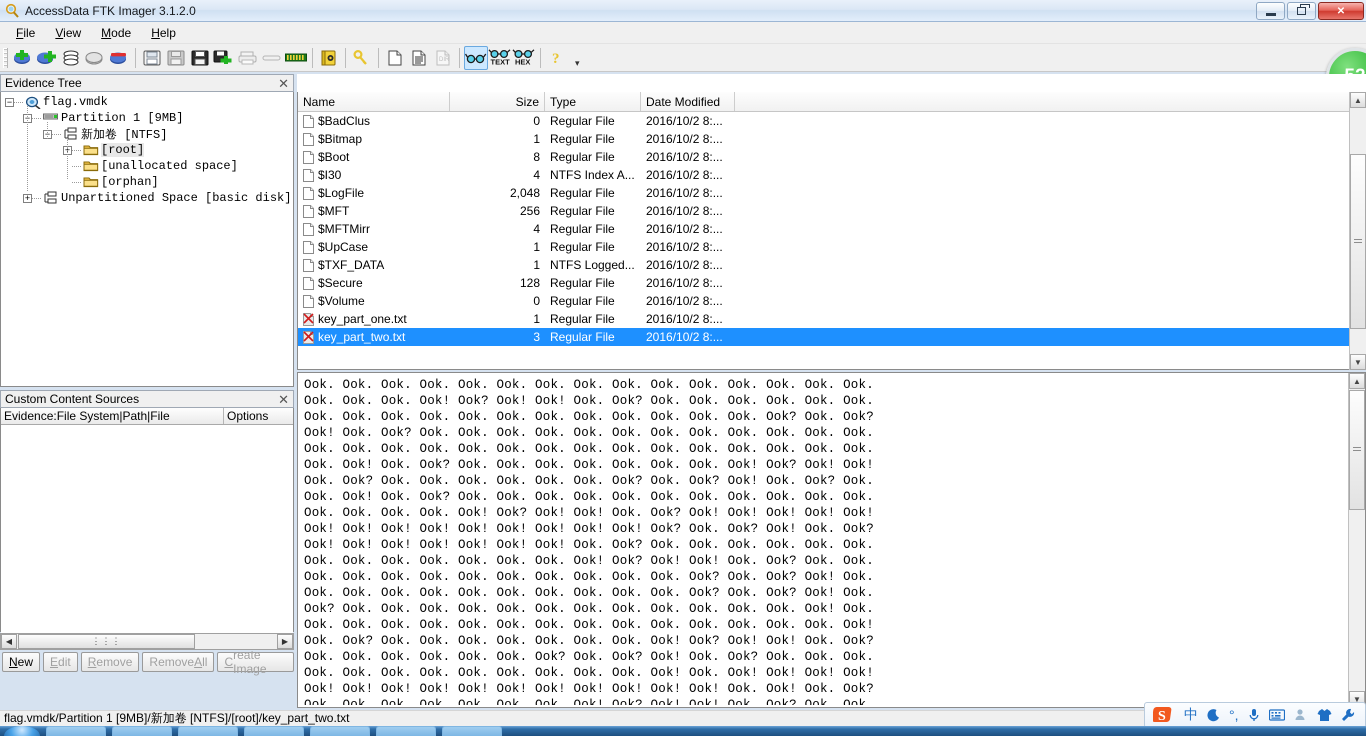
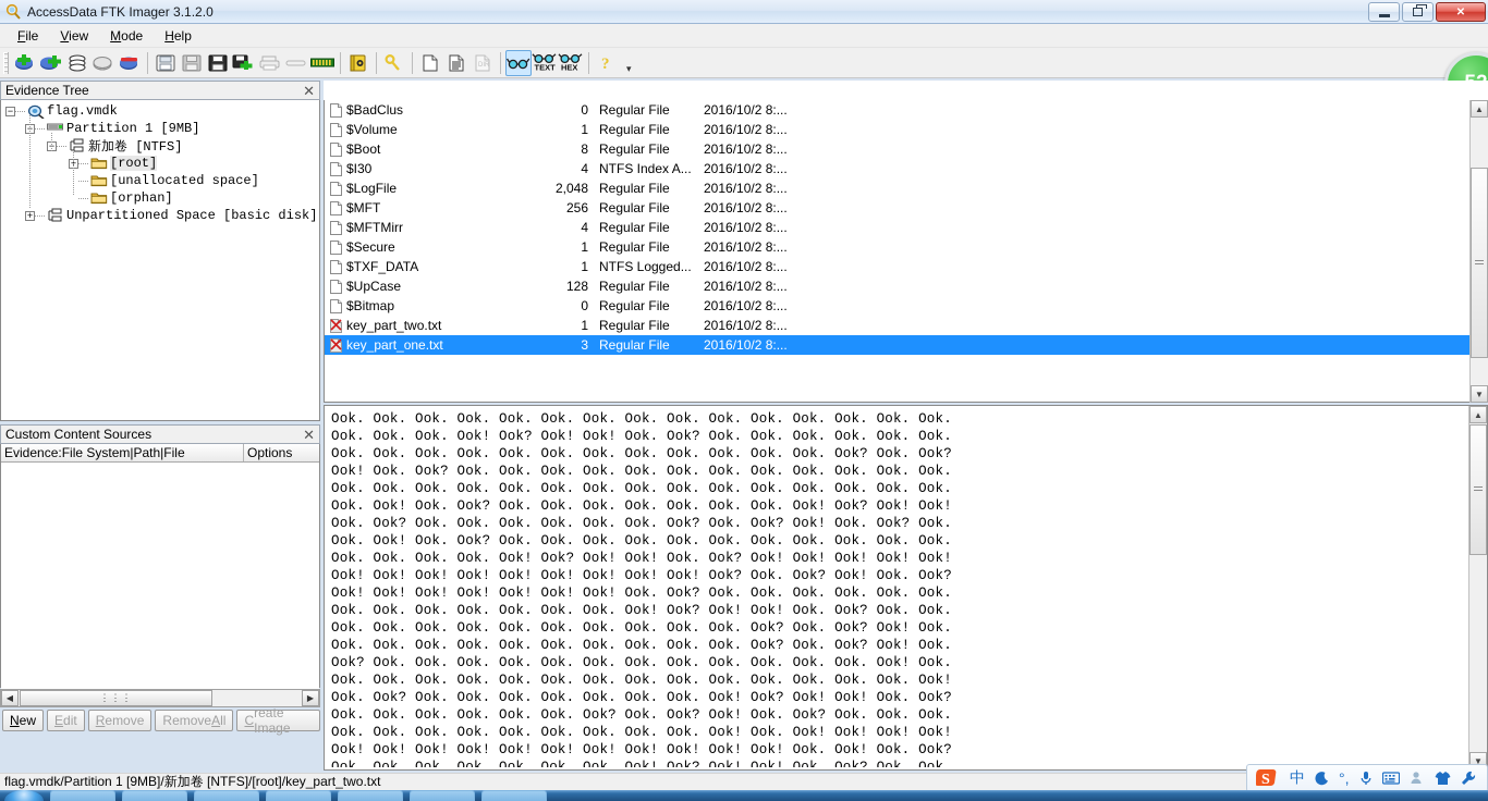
  AccessData FTK Imager 3.1.2.0
  ✕
  File
  View
  Mode
  Help
  TEXT
  HEX
  ?
  ▾
  Evidence Tree
  ✕
  −
  flag.vmdk
  Partition 1 [9MB]
  新加卷 [NTFS]
  [root]
  [unallocated space]
  [orphan]
  +
  Unpartitioned Space [basic disk]
  Custom Content Sources
  ✕
  Evidence:File System|Path|File
  Options
  ◀
  ⋮⋮⋮
  ▶
  N
  ew
  E
  dit
  R
  emove
  Remove
  A
  ll
  C
  reate Image
- Name
- Size
- Type
- Date Modified
  $BadClus
  0
  Regular File
  2016/10/2 8:...
- $Bitmap
+ $Volume
  1
  Regular File
  2016/10/2 8:...
  $Boot
  8
  Regular File
  2016/10/2 8:...
  $I30
  4
  NTFS Index A...
  2016/10/2 8:...
  $LogFile
  2,048
  Regular File
  2016/10/2 8:...
  $MFT
  256
  Regular File
  2016/10/2 8:...
  $MFTMirr
  4
  Regular File
  2016/10/2 8:...
- $UpCase
+ $Secure
  1
  Regular File
  2016/10/2 8:...
  $TXF_DATA
  1
  NTFS Logged...
  2016/10/2 8:...
- $Secure
+ $UpCase
  128
  Regular File
  2016/10/2 8:...
- $Volume
+ $Bitmap
  0
  Regular File
  2016/10/2 8:...
- key_part_one.txt
+ key_part_two.txt
  1
  Regular File
  2016/10/2 8:...
- key_part_two.txt
+ key_part_one.txt
  3
  Regular File
  2016/10/2 8:...
  ▲
  ▼
  Ook. Ook. Ook. Ook. Ook. Ook. Ook. Ook. Ook. Ook. Ook. Ook. Ook. Ook. Ook.
  Ook. Ook. Ook. Ook! Ook? Ook! Ook! Ook. Ook? Ook. Ook. Ook. Ook. Ook. Ook.
  Ook. Ook. Ook. Ook. Ook. Ook. Ook. Ook. Ook. Ook. Ook. Ook. Ook? Ook. Ook?
  Ook! Ook. Ook? Ook. Ook. Ook. Ook. Ook. Ook. Ook. Ook. Ook. Ook. Ook. Ook.
  Ook. Ook. Ook. Ook. Ook. Ook. Ook. Ook. Ook. Ook. Ook. Ook. Ook. Ook. Ook.
  Ook. Ook! Ook. Ook? Ook. Ook. Ook. Ook. Ook. Ook. Ook. Ook! Ook? Ook! Ook!
  Ook. Ook? Ook. Ook. Ook. Ook. Ook. Ook. Ook? Ook. Ook? Ook! Ook. Ook? Ook.
  Ook. Ook! Ook. Ook? Ook. Ook. Ook. Ook. Ook. Ook. Ook. Ook. Ook. Ook. Ook.
  Ook. Ook. Ook. Ook. Ook! Ook? Ook! Ook! Ook. Ook? Ook! Ook! Ook! Ook! Ook!
  Ook! Ook! Ook! Ook! Ook! Ook! Ook! Ook! Ook! Ook? Ook. Ook? Ook! Ook. Ook?
  Ook! Ook! Ook! Ook! Ook! Ook! Ook! Ook. Ook? Ook. Ook. Ook. Ook. Ook. Ook.
  Ook. Ook. Ook. Ook. Ook. Ook. Ook. Ook! Ook? Ook! Ook! Ook. Ook? Ook. Ook.
  Ook. Ook. Ook. Ook. Ook. Ook. Ook. Ook. Ook. Ook. Ook? Ook. Ook? Ook! Ook.
  Ook. Ook. Ook. Ook. Ook. Ook. Ook. Ook. Ook. Ook. Ook? Ook. Ook? Ook! Ook.
  Ook? Ook. Ook. Ook. Ook. Ook. Ook. Ook. Ook. Ook. Ook. Ook. Ook. Ook! Ook.
  Ook. Ook. Ook. Ook. Ook. Ook. Ook. Ook. Ook. Ook. Ook. Ook. Ook. Ook. Ook!
  Ook. Ook? Ook. Ook. Ook. Ook. Ook. Ook. Ook. Ook! Ook? Ook! Ook! Ook. Ook?
  Ook. Ook. Ook. Ook. Ook. Ook. Ook? Ook. Ook? Ook! Ook. Ook? Ook. Ook. Ook.
  Ook. Ook. Ook. Ook. Ook. Ook. Ook. Ook. Ook. Ook! Ook. Ook! Ook! Ook! Ook!
  Ook! Ook! Ook! Ook! Ook! Ook! Ook! Ook! Ook! Ook! Ook! Ook. Ook! Ook. Ook?
  ▲
  ▼
  flag.vmdk/Partition 1 [9MB]/新加卷 [NTFS]/[root]/key_part_two.txt
  S
  中
  °,
